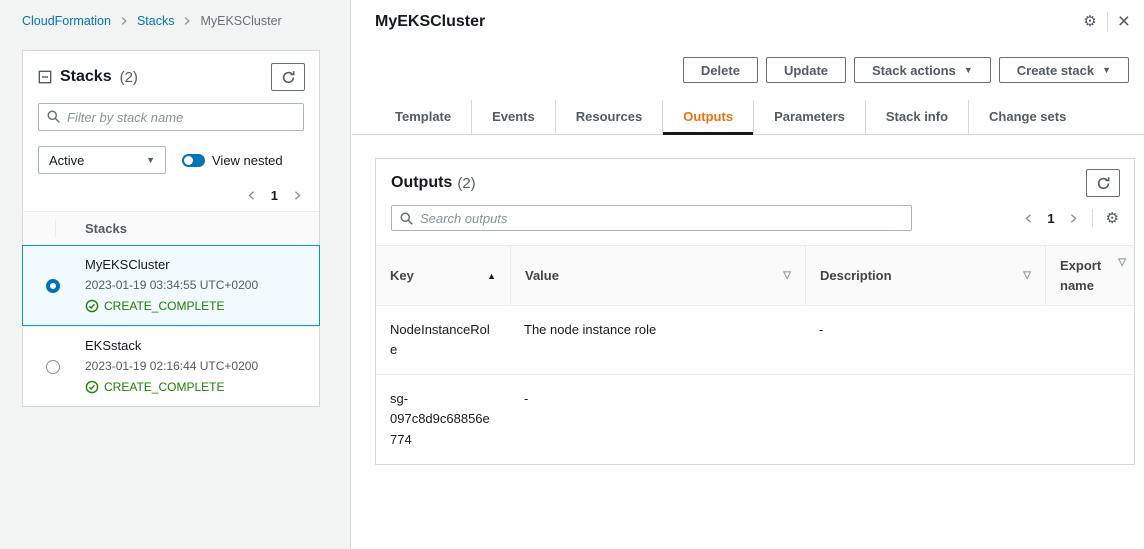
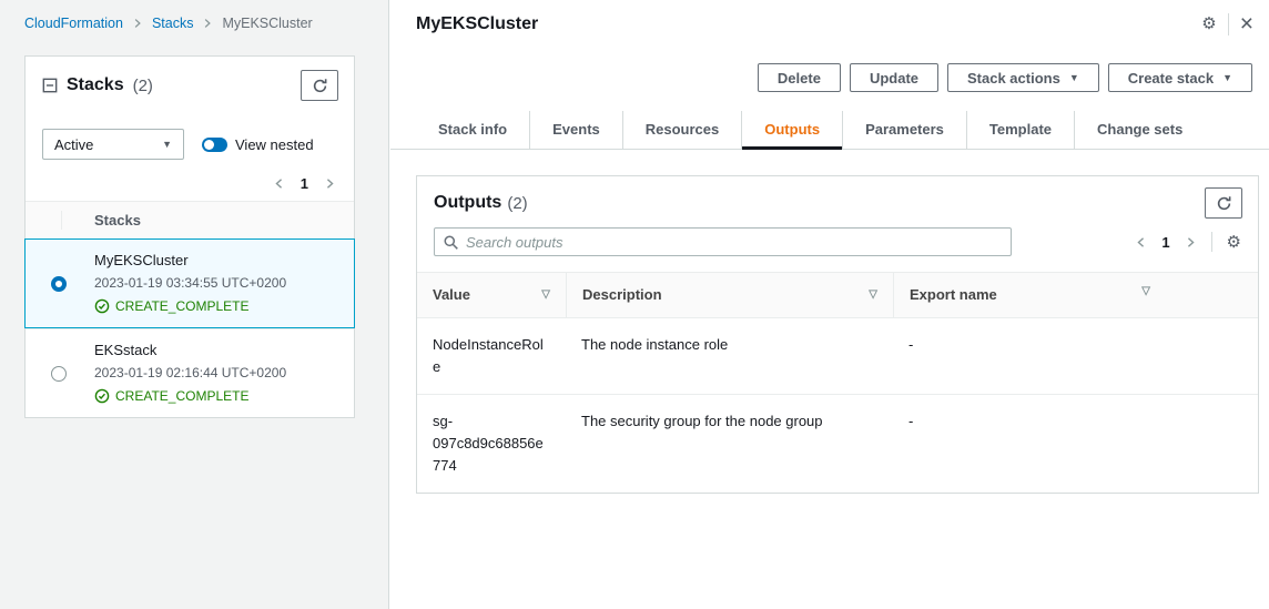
  CloudFormation
  Stacks
  MyEKSCluster
  Stacks
  (2)
- Filter by stack name
  Active
  ▼
  View nested
  1
  Stacks
  MyEKSCluster
  2023-01-19 03:34:55 UTC+0200
  CREATE_COMPLETE
  EKSstack
  2023-01-19 02:16:44 UTC+0200
  CREATE_COMPLETE
  MyEKSCluster
  ⚙
  ×
  Delete
  Update
  Stack actions
  ▼
  Create stack
  ▼
- Template
+ Stack info
  Events
  Resources
  Outputs
  Parameters
- Stack info
+ Template
  Change sets
  Outputs
  (2)
  Search outputs
  1
  ⚙
- Key
- ▲
  Value
  ▽
  Description
  ▽
  Export name
  ▽
  NodeInstanceRole
  The node instance role
  -
  sg-097c8d9c68856e774
+ The security group for the node group
  -
